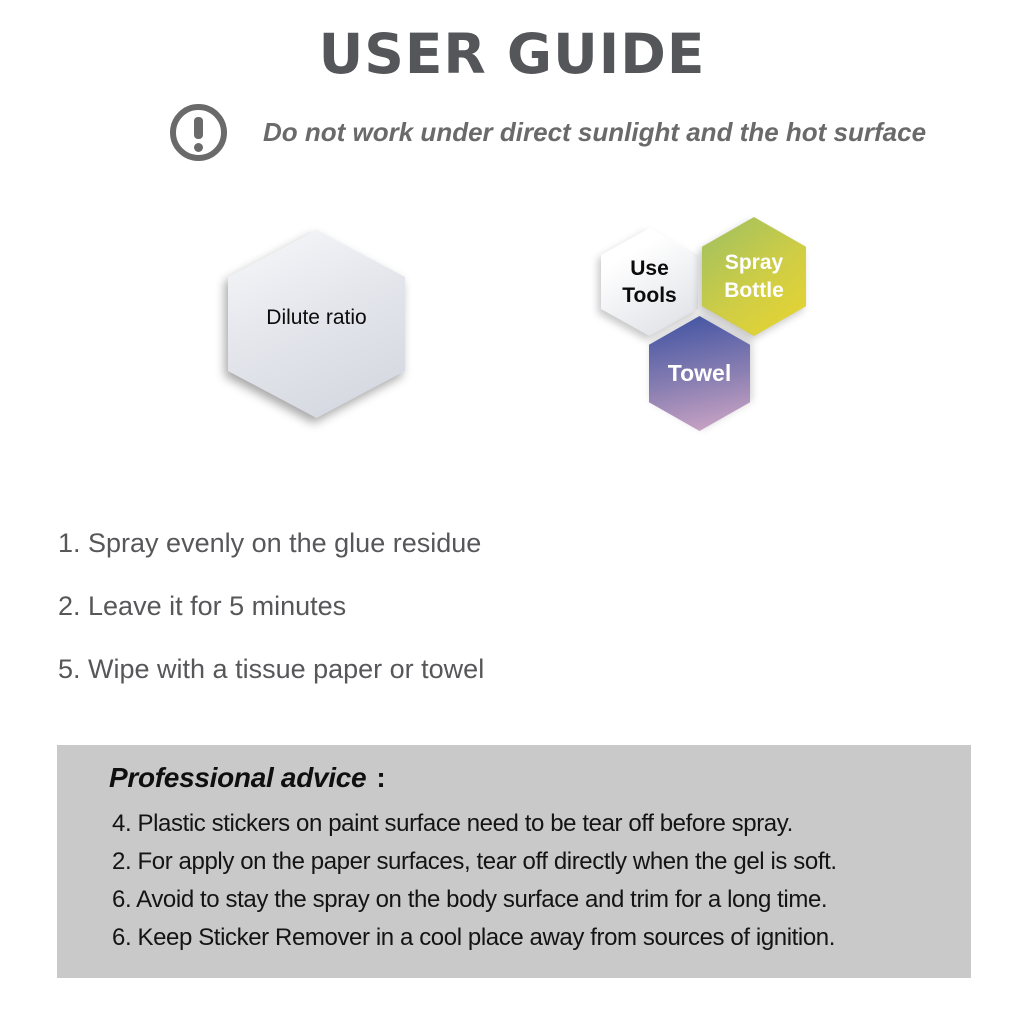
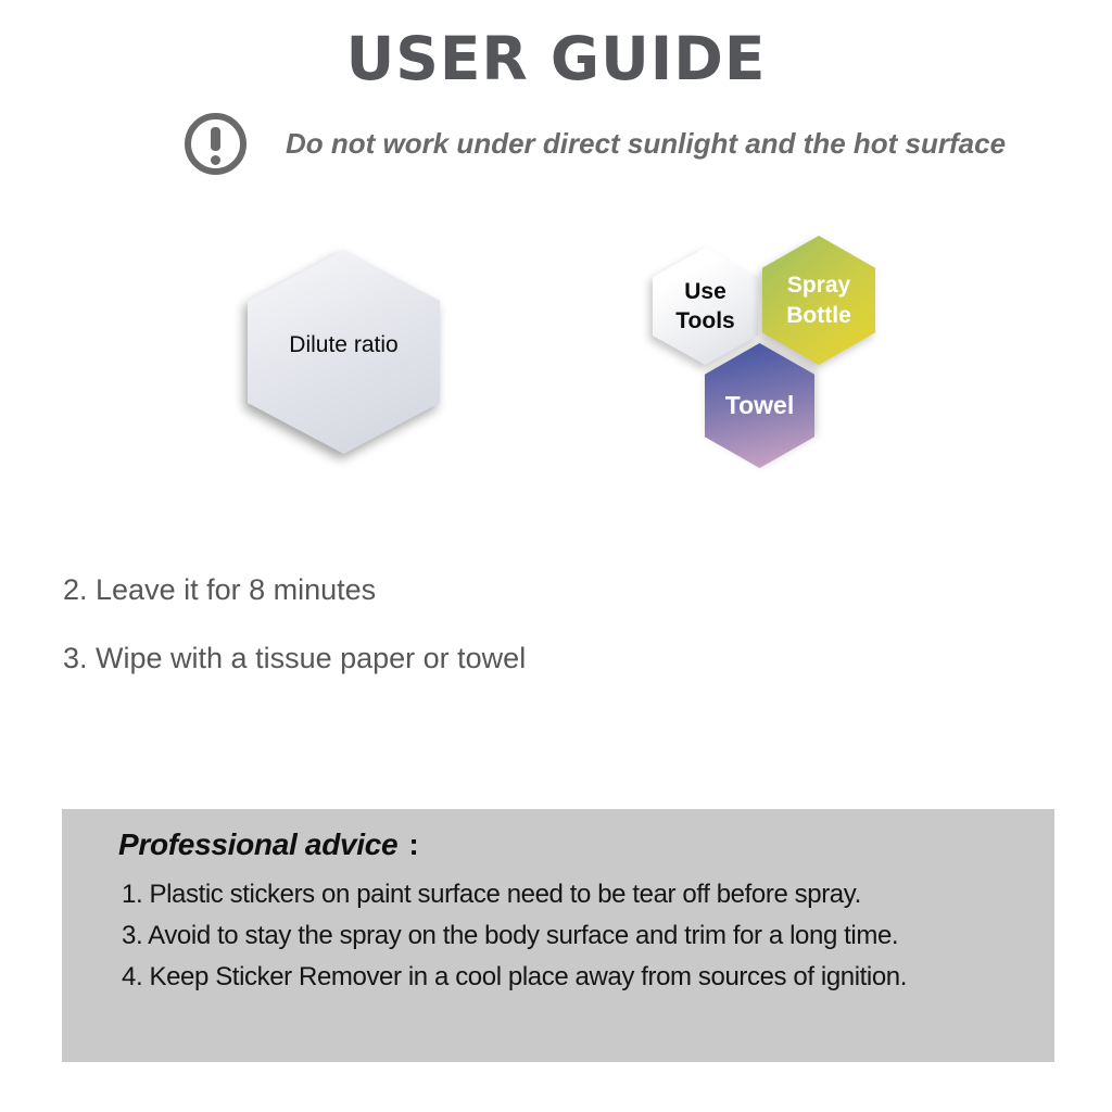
  USER GUIDE
  Do not work under direct sunlight and the hot surface
  Dilute ratio
  Use
  Tools
  Spray
  Bottle
  Towel
- 1. Spray evenly on the glue residue
- 2. Leave it for 5 minutes
+ 2. Leave it for 8 minutes
- 5. Wipe with a tissue paper or towel
+ 3. Wipe with a tissue paper or towel
  Professional advice :
- 4. Plastic stickers on paint surface need to be tear off before spray.
+ 1. Plastic stickers on paint surface need to be tear off before spray.
- 2. For apply on the paper surfaces, tear off directly when the gel is soft.
- 6. Avoid to stay the spray on the body surface and trim for a long time.
+ 3. Avoid to stay the spray on the body surface and trim for a long time.
- 6. Keep Sticker Remover in a cool place away from sources of ignition.
+ 4. Keep Sticker Remover in a cool place away from sources of ignition.
